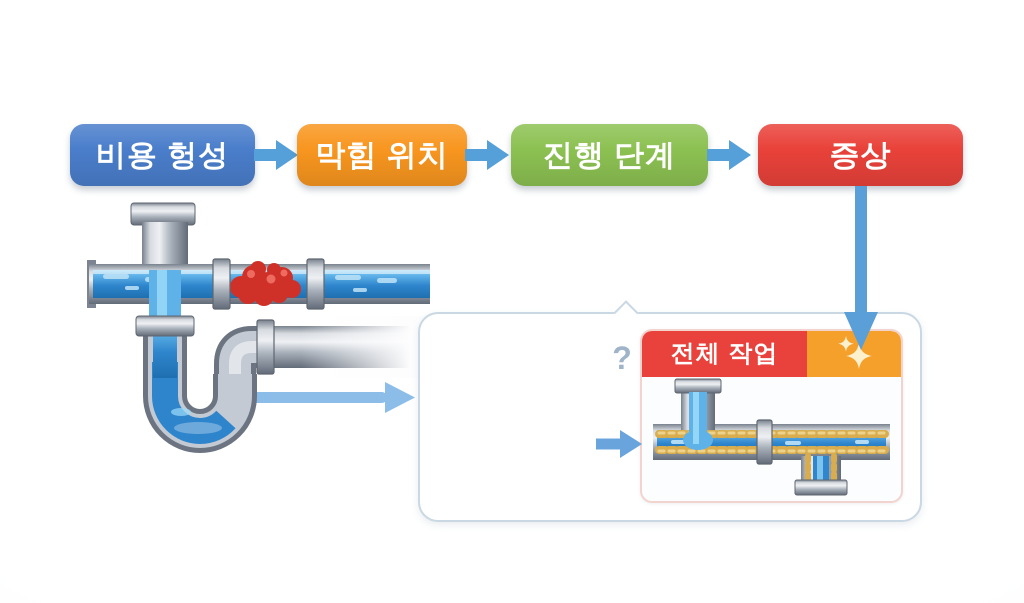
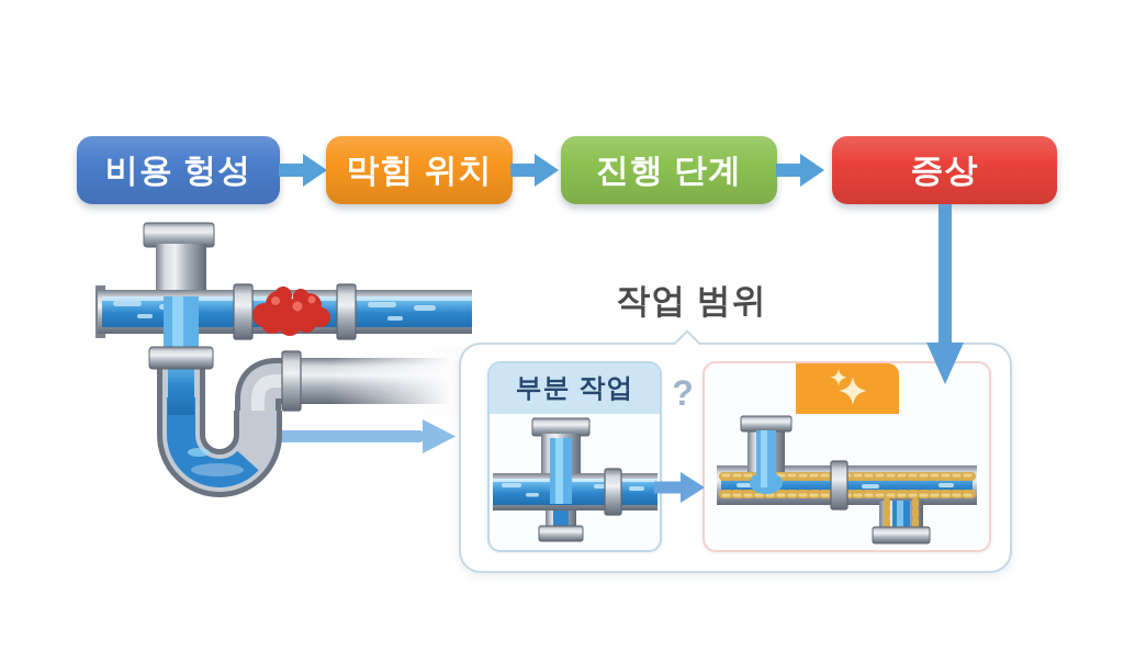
  비용 헝성
  막힘 위치
  진행 단계
  증상
+ 작업 범위
+ 부분 작업
  ?
- 전체 작업
